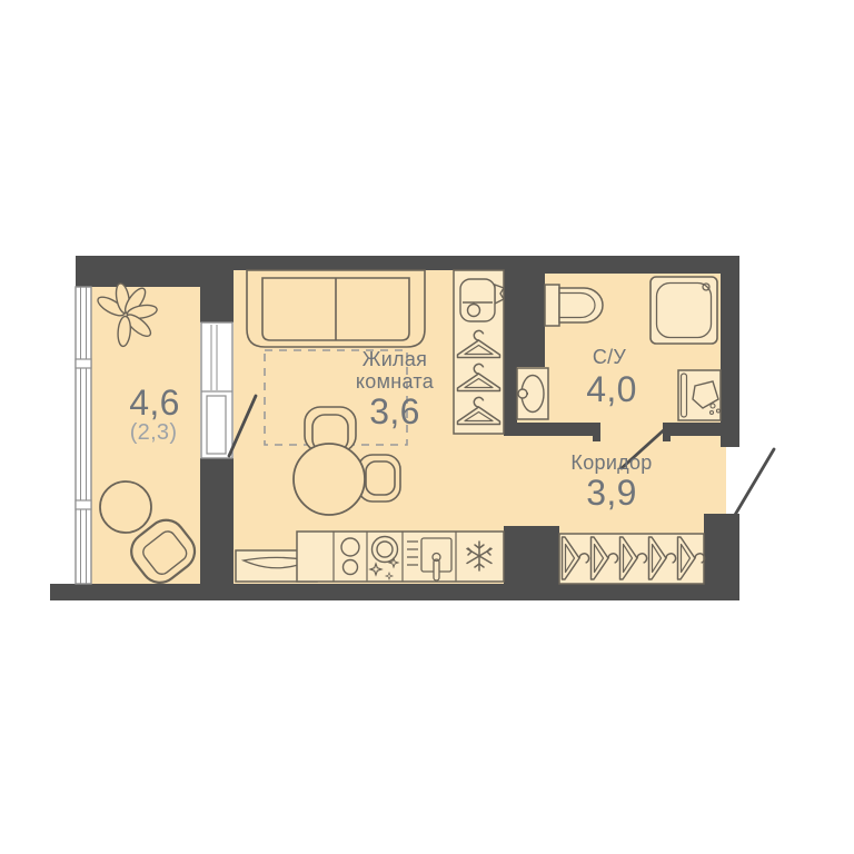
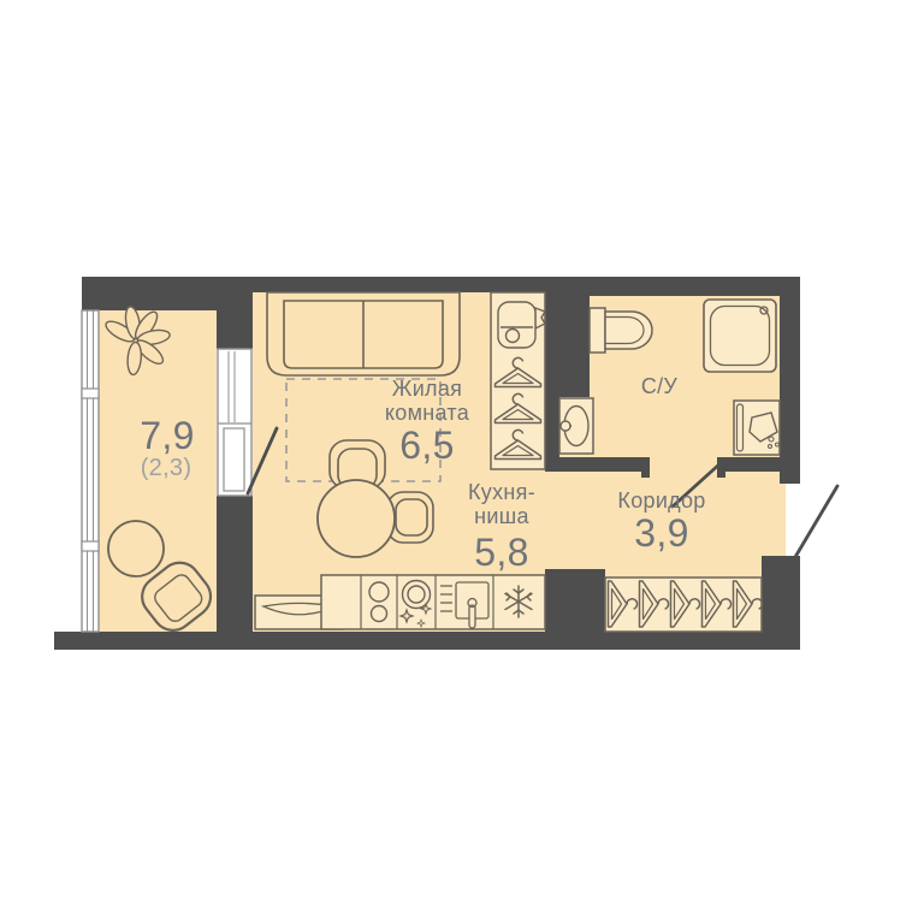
  Жилая
  комната
- 3,6
+ 6,5
+ Кухня-
+ ниша
+ 5,8
  Коридор
  3,9
  С/У
- 4,0
- 4,6
+ 7,9
  (2,3)
